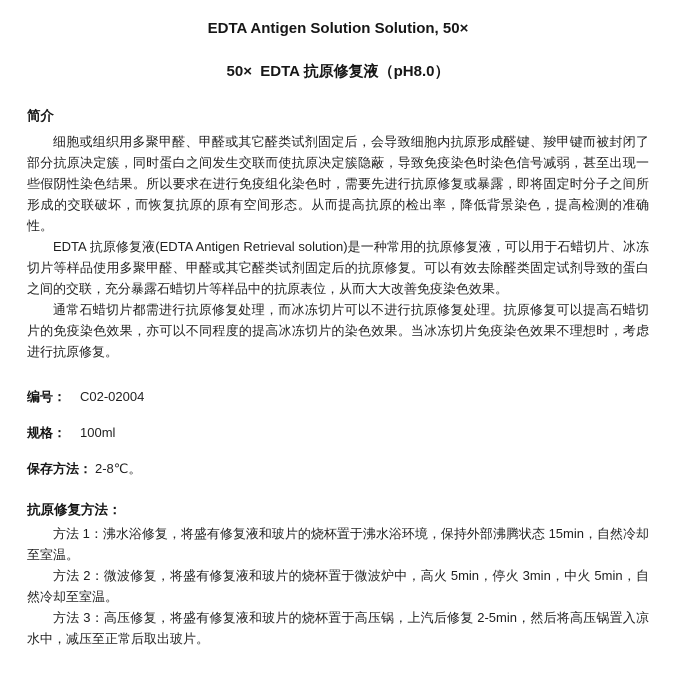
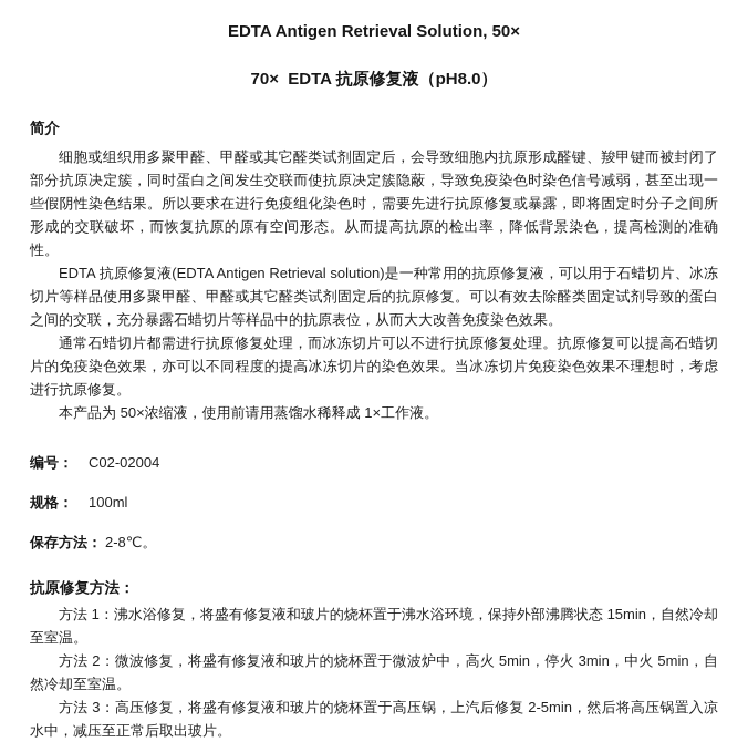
- EDTA Antigen Solution Solution, 50×
+ EDTA Antigen Retrieval Solution, 50×
- 50× EDTA 抗原修复液（pH8.0）
+ 70× EDTA 抗原修复液（pH8.0）
  简介
  细胞或组织用多聚甲醛、甲醛或其它醛类试剂固定后，会导致细胞内抗原形成醛键、羧甲键而被封闭了部分抗原决定簇，同时蛋白之间发生交联而使抗原决定簇隐蔽，导致免疫染色时染色信号减弱，甚至出现一些假阴性染色结果。所以要求在进行免疫组化染色时，需要先进行抗原修复或暴露，即将固定时分子之间所形成的交联破坏，而恢复抗原的原有空间形态。从而提高抗原的检出率，降低背景染色，提高检测的准确性。
  EDTA 抗原修复液(EDTA Antigen Retrieval solution)是一种常用的抗原修复液，可以用于石蜡切片、冰冻切片等样品使用多聚甲醛、甲醛或其它醛类试剂固定后的抗原修复。可以有效去除醛类固定试剂导致的蛋白之间的交联，充分暴露石蜡切片等样品中的抗原表位，从而大大改善免疫染色效果。
  通常石蜡切片都需进行抗原修复处理，而冰冻切片可以不进行抗原修复处理。抗原修复可以提高石蜡切片的免疫染色效果，亦可以不同程度的提高冰冻切片的染色效果。当冰冻切片免疫染色效果不理想时，考虑进行抗原修复。
+ 本产品为 50×浓缩液，使用前请用蒸馏水稀释成 1×工作液。
  编号： C02-02004
  规格： 100ml
  保存方法： 2-8℃。
  抗原修复方法：
  方法 1：沸水浴修复，将盛有修复液和玻片的烧杯置于沸水浴环境，保持外部沸腾状态 15min，自然冷却至室温。
  方法 2：微波修复，将盛有修复液和玻片的烧杯置于微波炉中，高火 5min，停火 3min，中火 5min，自然冷却至室温。
  方法 3：高压修复，将盛有修复液和玻片的烧杯置于高压锅，上汽后修复 2-5min，然后将高压锅置入凉水中，减压至正常后取出玻片。
